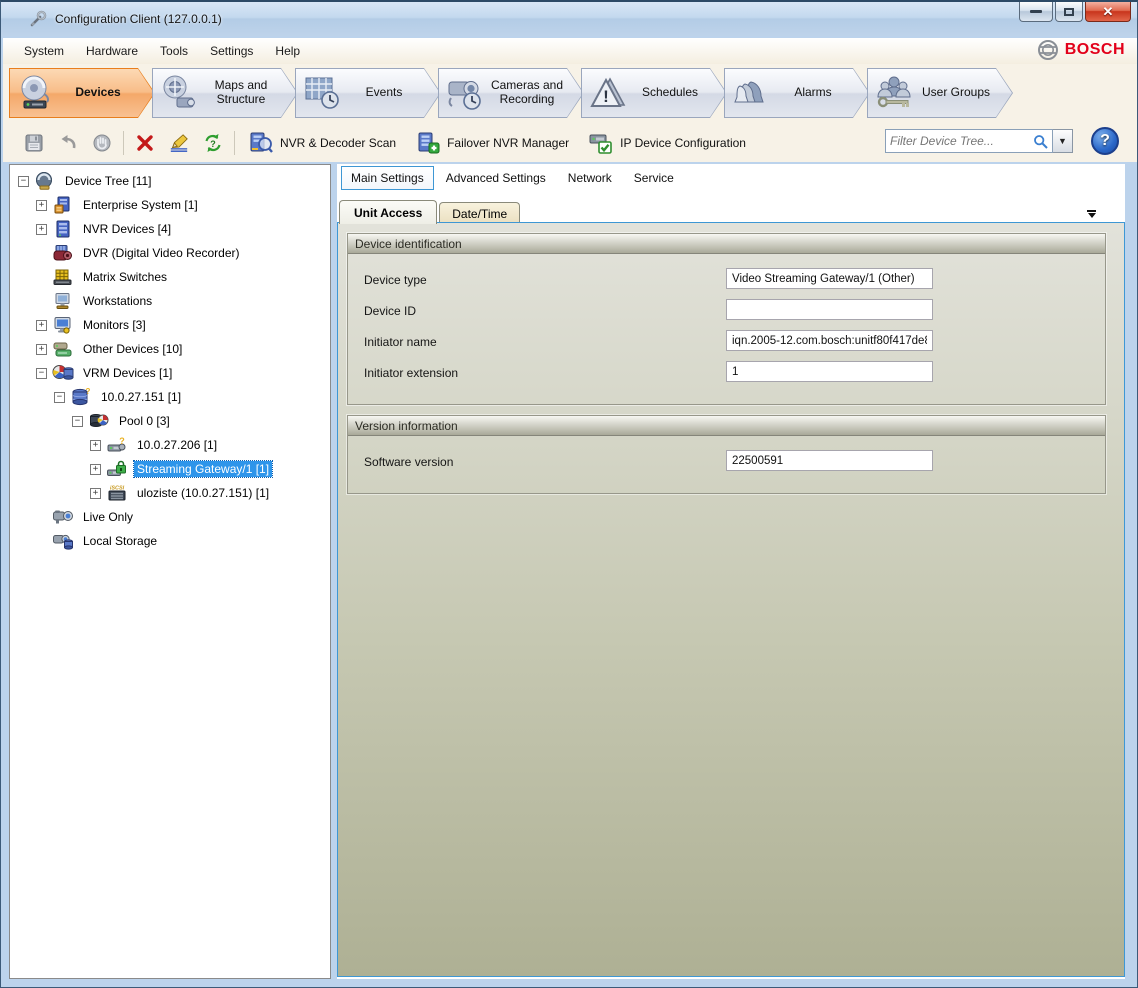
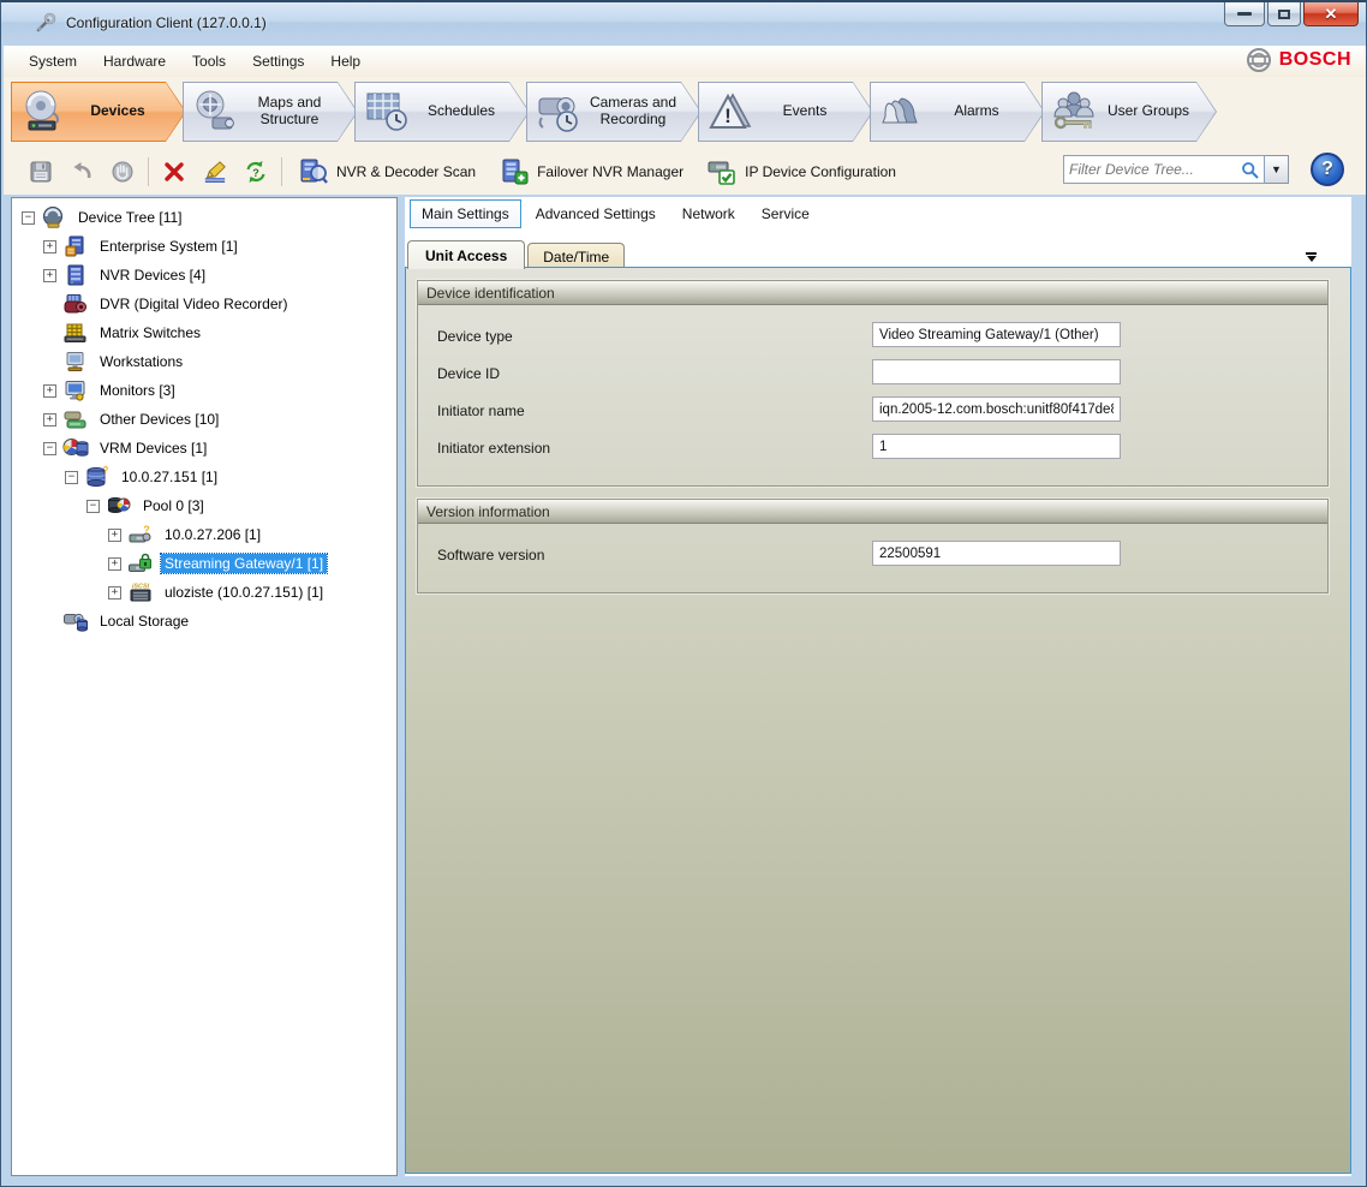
  Configuration Client (127.0.0.1)
  ✕
  System
  Hardware
  Tools
  Settings
  Help
  BOSCH
  Devices
  Maps and
  Structure
- Events
+ Schedules
  Cameras and
  Recording
  !
- Schedules
+ Events
  Alarms
  User Groups
  ?
  NVR & Decoder Scan
  Failover NVR Manager
  IP Device Configuration
  Filter Device Tree...
  ▼
  ?
  −
  Device Tree [11]
  +
  Enterprise System [1]
  +
  NVR Devices [4]
  DVR (Digital Video Recorder)
  Matrix Switches
  Workstations
  +
  Monitors [3]
  +
  Other Devices [10]
  −
  VRM Devices [1]
  −
  ?
  10.0.27.151 [1]
  −
  Pool 0 [3]
  +
  ?
  10.0.27.206 [1]
  +
  Streaming Gateway/1 [1]
  +
  uloziste (10.0.27.151) [1]
- Live Only
  Local Storage
  Main Settings
  Advanced Settings
  Network
  Service
  Unit Access
  Date/Time
  Device identification
  Device type
  Video Streaming Gateway/1 (Other)
  Device ID
  Initiator name
  iqn.2005-12.com.bosch:unitf80f417de
  Initiator extension
  1
  Version information
  Software version
  22500591
